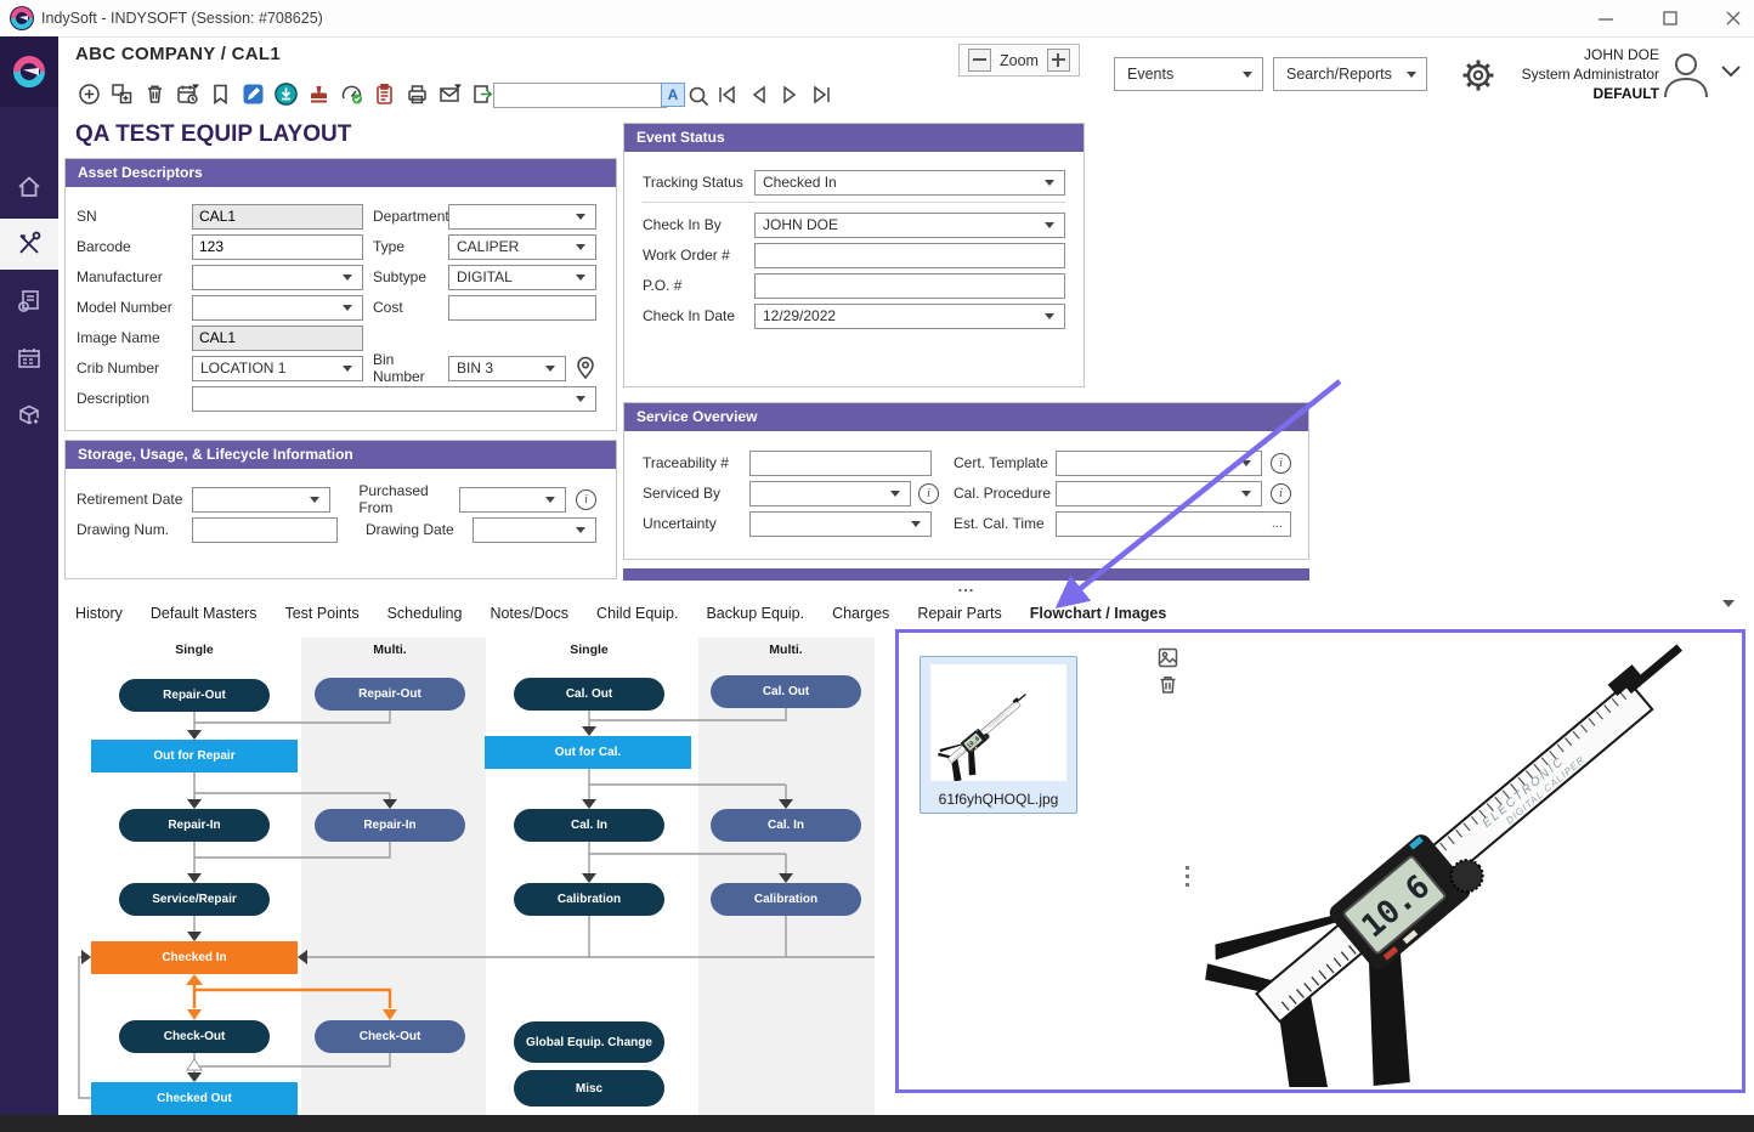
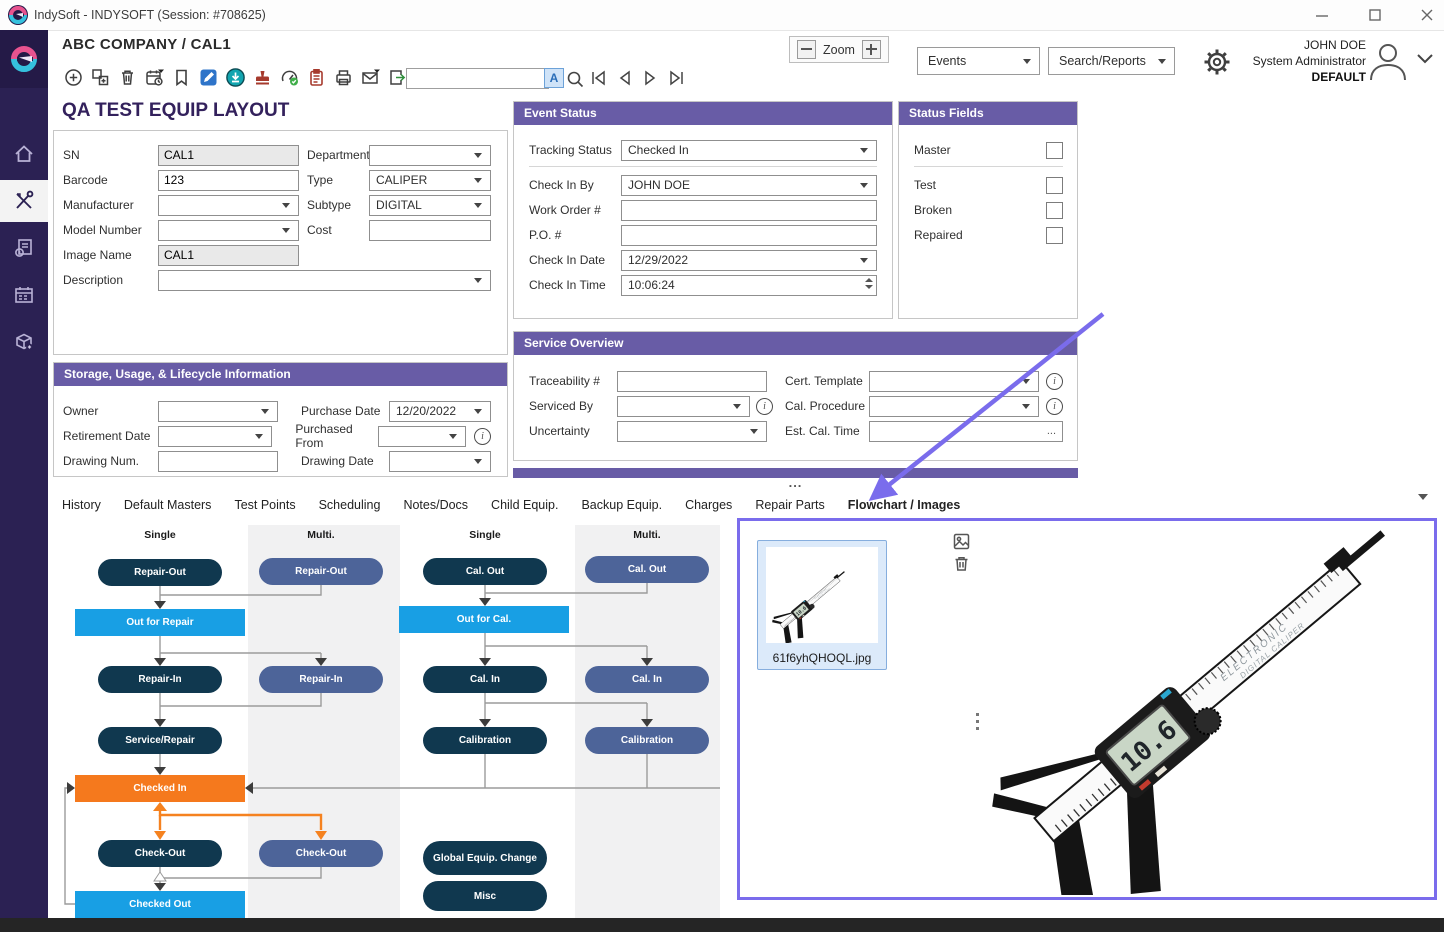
  IndySoft - INDYSOFT (Session: #708625)
  ABC COMPANY / CAL1
  A
  Zoom
  Events
  Search/Reports
  JOHN DOE
  System Administrator
  DEFAULT
  QA TEST EQUIP LAYOUT
- Asset Descriptors
  SN
  CAL1
  Departmen
  Barcode
  123
  Type
  CALIPER
  Manufacturer
  Subtype
  DIGITAL
  Model Number
  Cost
  Image Name
  CAL1
- Crib Number
- LOCATION 1
- Bin Number
- BIN 3
  Description
  Storage, Usage, & Lifecycle Information
+ Owner
+ Purchase Date
+ 12/20/2022
  Retirement Date
  Purchased From
  Drawing Num.
  Drawing Date
  Event Status
  Tracking Status
  Checked In
  Check In By
  JOHN DOE
  Work Order #
  P.O. #
  Check In Date
  12/29/2022
+ Check In Time
+ 10:06:24
+ Status Fields
+ Master
+ Test
+ Broken
+ Repaired
  Service Overview
  Traceability #
  Cert. Template
  Serviced By
  Cal. Procedure
  Uncertainty
  Est. Cal. Time
  ...
  ...
  History
  Default Masters
  Test Points
  Scheduling
  Notes/Docs
  Child Equip.
  Backup Equip.
  Charges
  Repair Parts
  Flowchart / Images
  Single
  Multi.
  Single
  Multi.
  Repair-Out
  Repair-Out
  Out for Repair
  Repair-In
  Repair-In
  Service/Repair
  Checked In
  Check-Out
  Check-Out
  Checked Out
  Cal. Out
  Cal. Out
  Out for Cal.
  Cal. In
  Cal. In
  Calibration
  Calibration
  Global Equip. Change
  Misc
  61f6yhQHOQL.jpg
